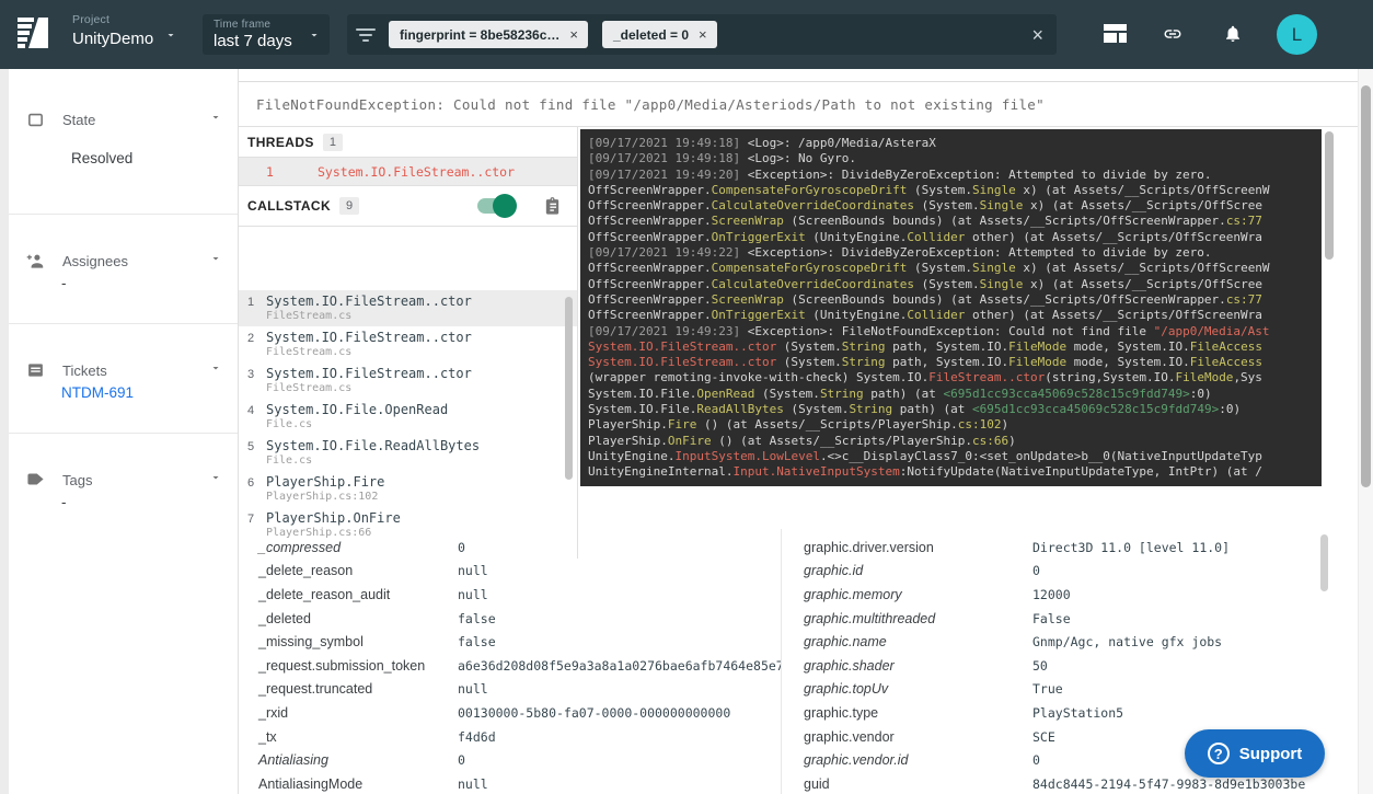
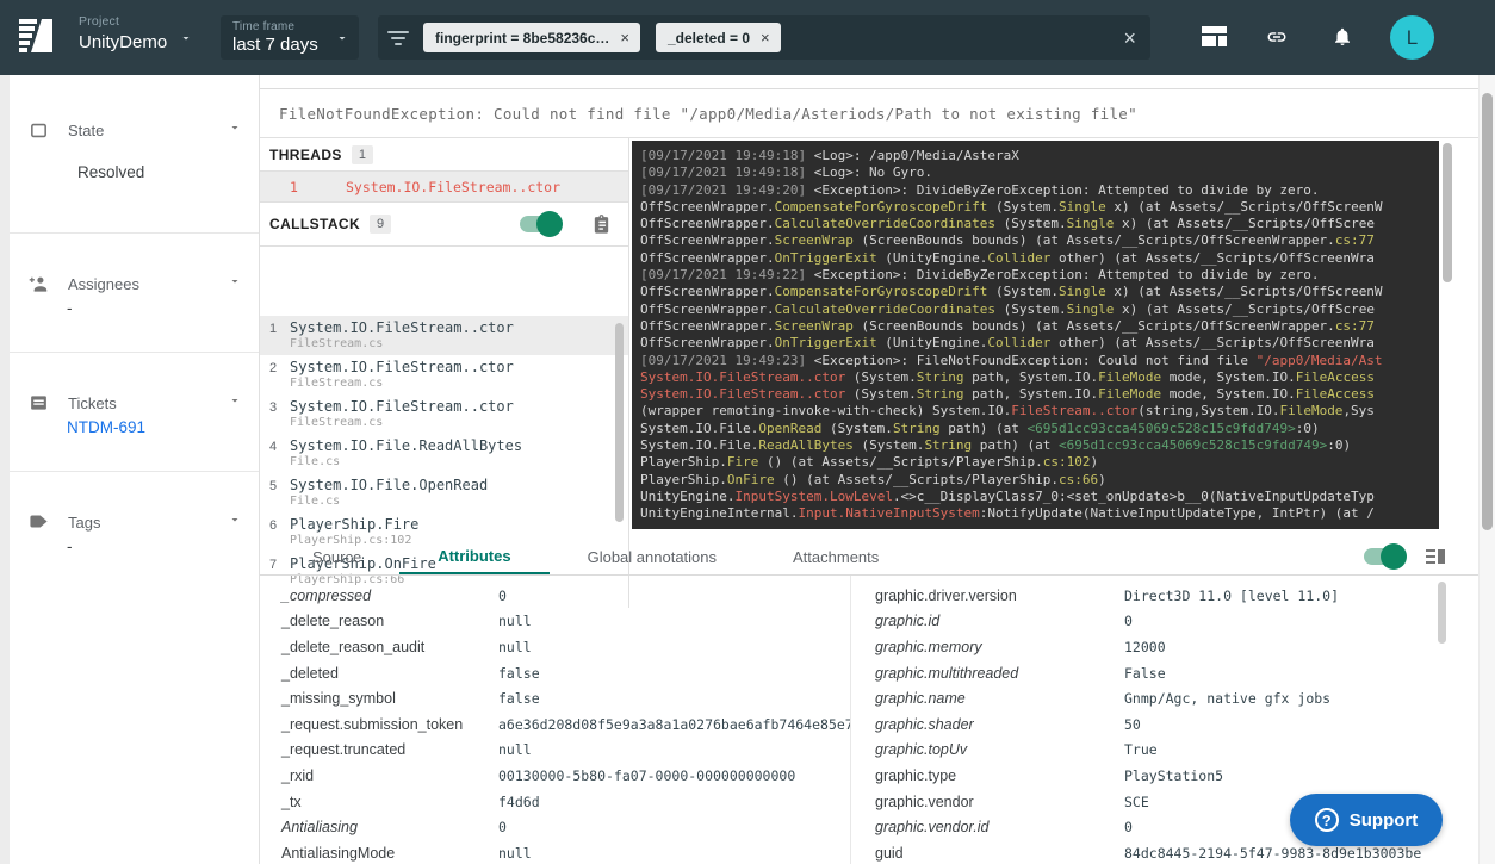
  Project
  UnityDemo
  Time frame
  last 7 days
  fingerprint = 8be58236c…
  ×
  _deleted = 0
  ×
  ×
  L
  State
  Resolved
  Assignees
  -
  Tickets
  NTDM-691
  Tags
  -
  FileNotFoundException: Could not find file "/app0/Media/Asteriods/Path to not existing file"
  THREADS
  1
  1
  System.IO.FileStream..ctor
  CALLSTACK
  9
  1
  System.IO.FileStream..ctor
  FileStream.cs
  2
  System.IO.FileStream..ctor
  FileStream.cs
  3
  System.IO.FileStream..ctor
  FileStream.cs
  4
- System.IO.File.OpenRead
+ System.IO.File.ReadAllBytes
  File.cs
  5
- System.IO.File.ReadAllBytes
+ System.IO.File.OpenRead
  File.cs
  6
  PlayerShip.Fire
  PlayerShip.cs:102
  7
  PlayerShip.OnFire
  PlayerShip.cs:66
  [09/17/2021 19:49:18] <Log>: /app0/Media/AsteraX
  [09/17/2021 19:49:18] <Log>: No Gyro.
  [09/17/2021 19:49:20] <Exception>: DivideByZeroException: Attempted to divide by zero.
  OffScreenWrapper.CompensateForGyroscopeDrift (System.Single x) (at Assets/__Scripts/OffScreenW
  OffScreenWrapper.CalculateOverrideCoordinates (System.Single x) (at Assets/__Scripts/OffScree
  OffScreenWrapper.ScreenWrap (ScreenBounds bounds) (at Assets/__Scripts/OffScreenWrapper.cs:77
  OffScreenWrapper.OnTriggerExit (UnityEngine.Collider other) (at Assets/__Scripts/OffScreenWra
  [09/17/2021 19:49:22] <Exception>: DivideByZeroException: Attempted to divide by zero.
  OffScreenWrapper.CompensateForGyroscopeDrift (System.Single x) (at Assets/__Scripts/OffScreenW
  OffScreenWrapper.CalculateOverrideCoordinates (System.Single x) (at Assets/__Scripts/OffScree
  OffScreenWrapper.ScreenWrap (ScreenBounds bounds) (at Assets/__Scripts/OffScreenWrapper.cs:77
  OffScreenWrapper.OnTriggerExit (UnityEngine.Collider other) (at Assets/__Scripts/OffScreenWra
  [09/17/2021 19:49:23] <Exception>: FileNotFoundException: Could not find file "/app0/Media/Ast
  System.IO.FileStream..ctor (System.String path, System.IO.FileMode mode, System.IO.FileAccess
  System.IO.FileStream..ctor (System.String path, System.IO.FileMode mode, System.IO.FileAccess
  (wrapper remoting-invoke-with-check) System.IO.FileStream..ctor(string,System.IO.FileMode,Sys
  System.IO.File.OpenRead (System.String path) (at <695d1cc93cca45069c528c15c9fdd749>:0)
  System.IO.File.ReadAllBytes (System.String path) (at <695d1cc93cca45069c528c15c9fdd749>:0)
  PlayerShip.Fire () (at Assets/__Scripts/PlayerShip.cs:102)
  PlayerShip.OnFire () (at Assets/__Scripts/PlayerShip.cs:66)
  UnityEngine.InputSystem.LowLevel.<>c__DisplayClass7_0:<set_onUpdate>b__0(NativeInputUpdateTyp
  UnityEngineInternal.Input.NativeInputSystem:NotifyUpdate(NativeInputUpdateType, IntPtr) (at /
+ Source
+ Attributes
+ Global annotations
+ Attachments
  _compressed
  0
  _delete_reason
  null
  _delete_reason_audit
  null
  _deleted
  false
  _missing_symbol
  false
  _request.submission_token
  a6e36d208d08f5e9a3a8a1a0276bae6afb7464e85e7
  _request.truncated
  null
  _rxid
  00130000-5b80-fa07-0000-000000000000
  _tx
  f4d6d
  Antialiasing
  0
  AntialiasingMode
  null
  graphic.driver.version
  Direct3D 11.0 [level 11.0]
  graphic.id
  0
  graphic.memory
  12000
  graphic.multithreaded
  False
  graphic.name
  Gnmp/Agc, native gfx jobs
  graphic.shader
  50
  graphic.topUv
  True
  graphic.type
  PlayStation5
  graphic.vendor
  SCE
  graphic.vendor.id
  0
  guid
  84dc8445-2194-5f47-9983-8d9e1b3003be
  ?
  Support
